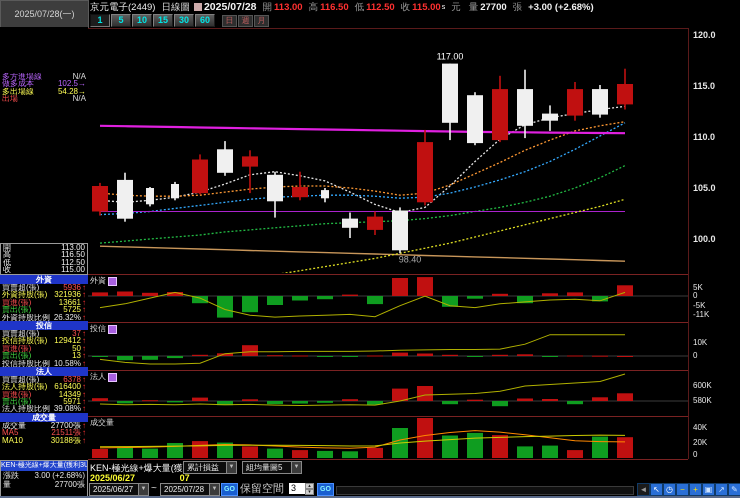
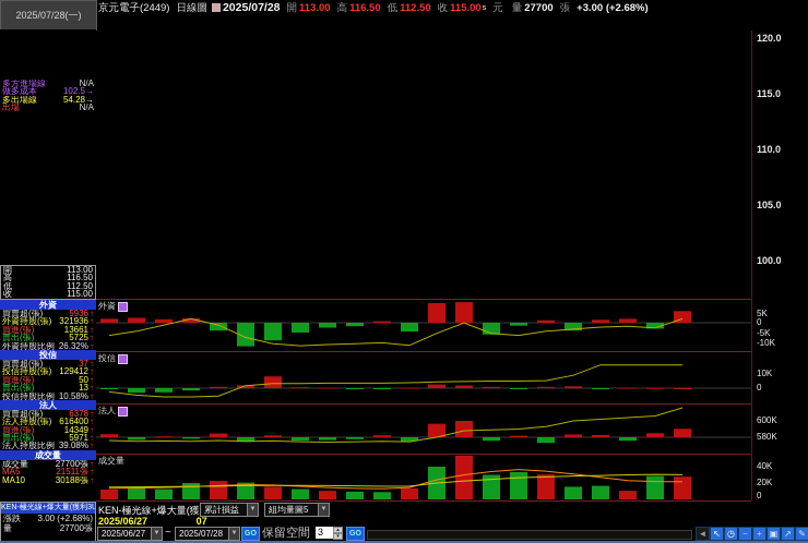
  2025/07/28(一)
  京元電子(2449)
  日線圖
  2025/07/28
  開
  113.00
  高
  116.50
  低
  112.50
  收
  115.00
  元
  量
  27700
  張
  +3.00 (+2.68%)
- 1
- 5
- 10
- 15
- 30
- 60
- 日
- 週
- 月
  多方進場線
  N/A
  做多成本
  102.5→
  多出場線
  54.28→
  出場
  N/A
  開
  113.00
  高
  116.50
  低
  112.50
  收
  115.00
  外資
  買賣超(張)
  5936↑
  外資持股(張)
  321936↑
  買進(張)
  13661↑
  賣出(張)
  5725↑
  外資持股比例
  26.32%↑
  投信
  買賣超(張)
  37↑
  投信持股(張)
  129412↑
  買進(張)
  50↑
  賣出(張)
  13↑
  投信持股比例
  10.58%↑
  法人
  買賣超(張)
  6378↑
  法人持股(張)
  616400↑
  買進(張)
  14349↑
  賣出(張)
  5971↑
  法人持股比例
  39.08%↑
  成交量
  成交量
  27700張↑
  MA5
  21511張↑
  MA10
  30188張↑
- 117.00
- 98.40
  120.0
  115.0
  110.0
  105.0
  100.0
  5K
  0
  -5K
- -11K
+ -10K
  10K
  0
  600K
  580K
  40K
  20K
  0
  外資
  投信
  法人
  成交量
  漲跌
  3.00 (+2.68%)
  量
  27700張
  KEN-極光線+爆大量(獲
  累計損益
  組均量圖5
  2025/06/27 07
  2025/06/27
  ~
  2025/07/28
  保留空間
  3
  ◄
  ↖
  ◷
  −
  +
  ▣
  ↗
  ✎
